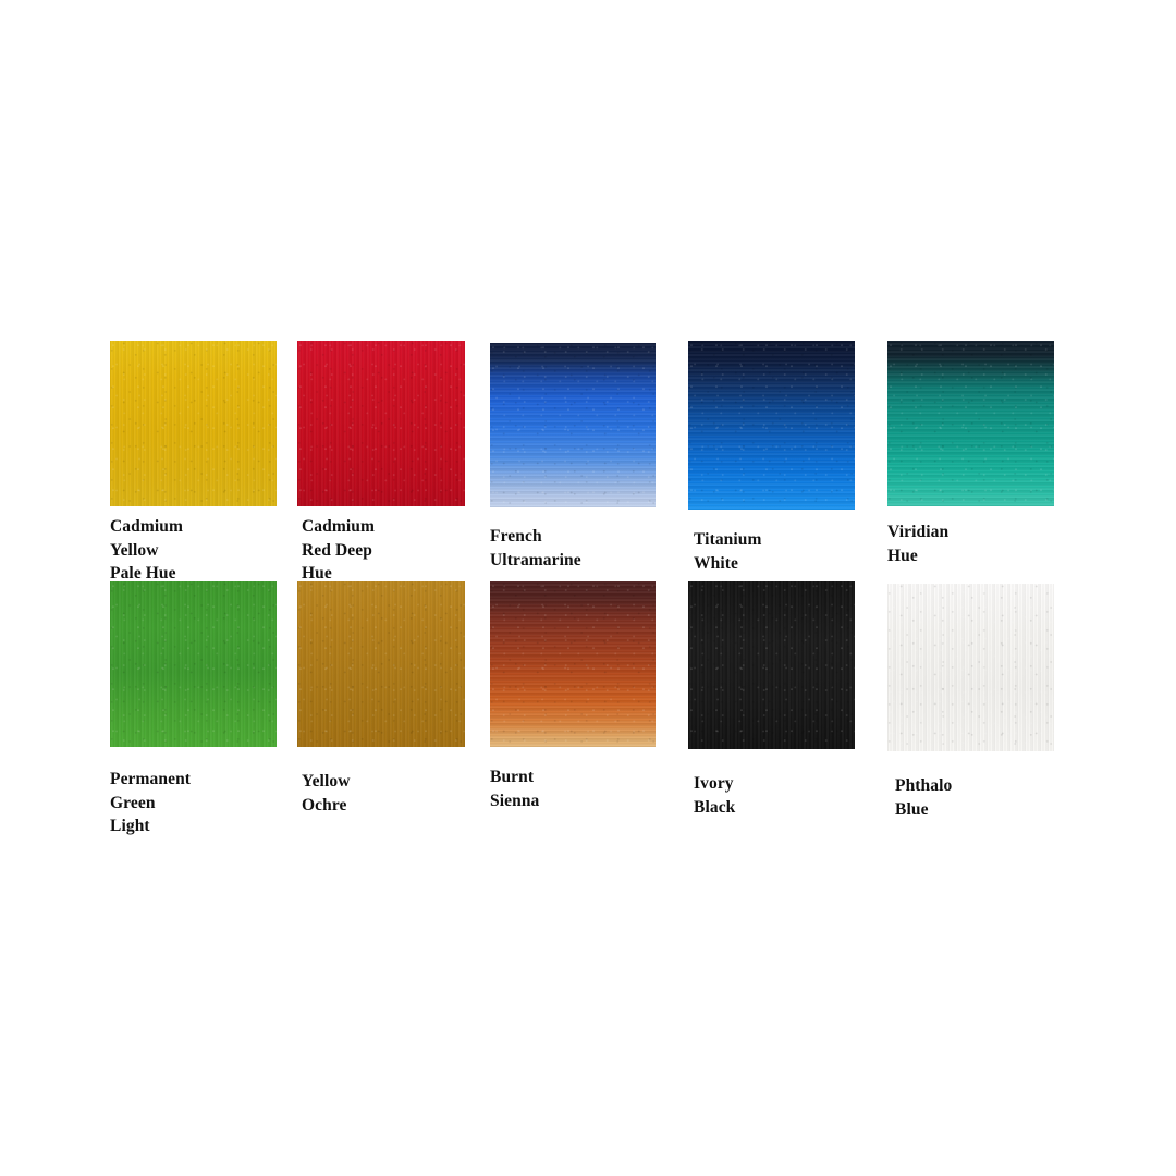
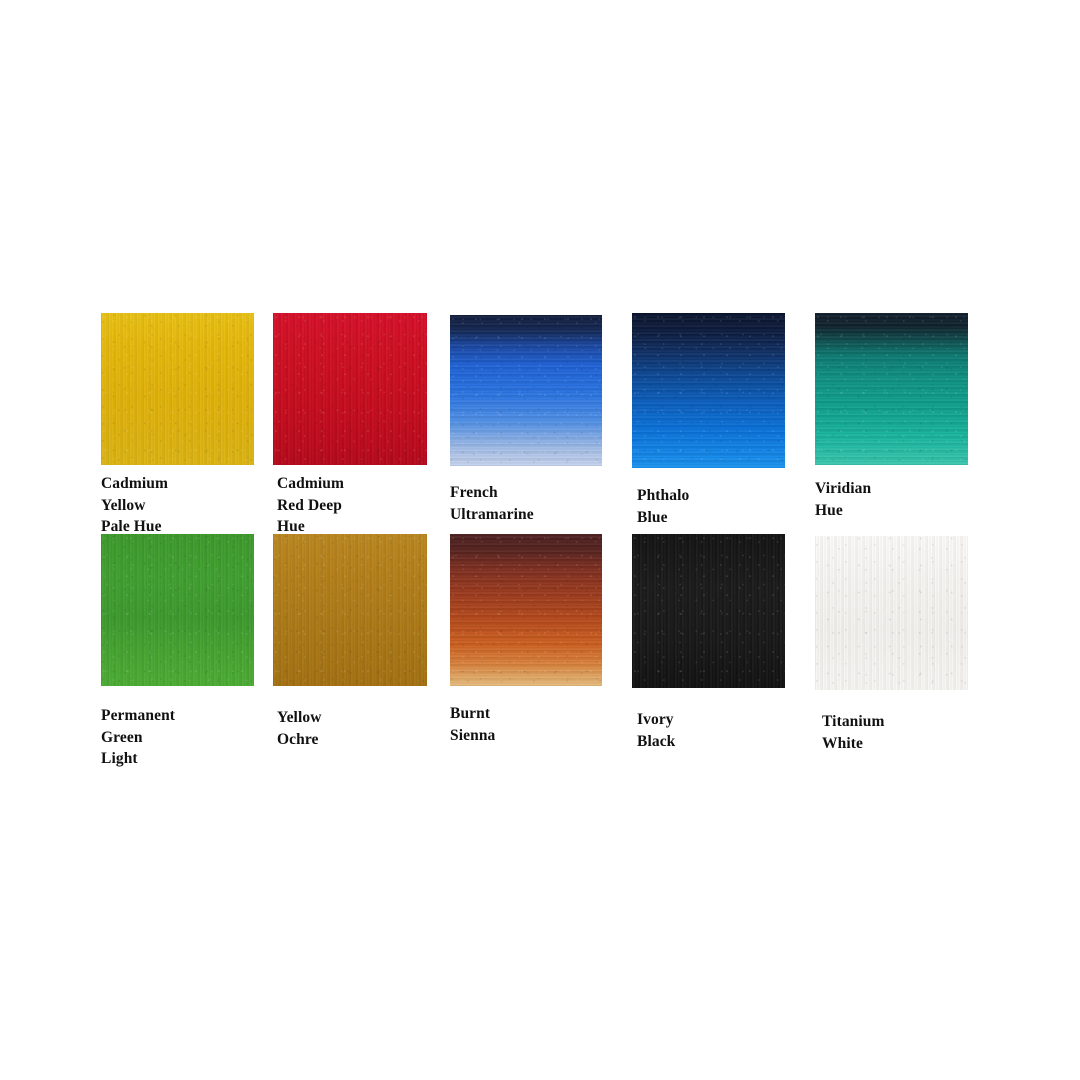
  Cadmium Yellow
  Pale Hue
  Cadmium Red Deep
  Hue
  French Ultramarine
- Titanium White
+ Phthalo Blue
  Viridian Hue
  Permanent Green
  Light
  Yellow Ochre
  Burnt Sienna
  Ivory Black
- Phthalo Blue
+ Titanium White
